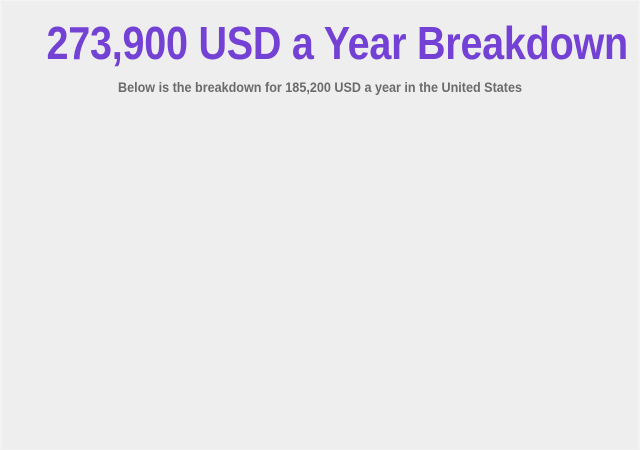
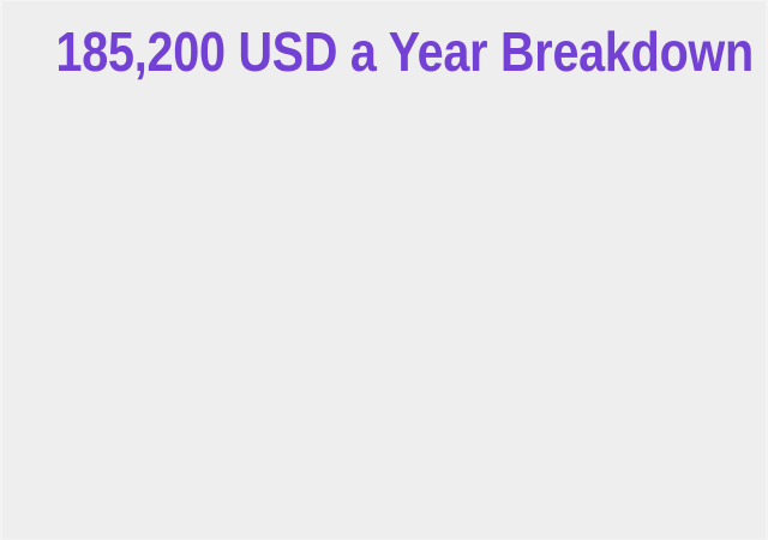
- 273,900 USD a Year Breakdown
+ 185,200 USD a Year Breakdown
- Below is the breakdown for 185,200 USD a year in the United States
